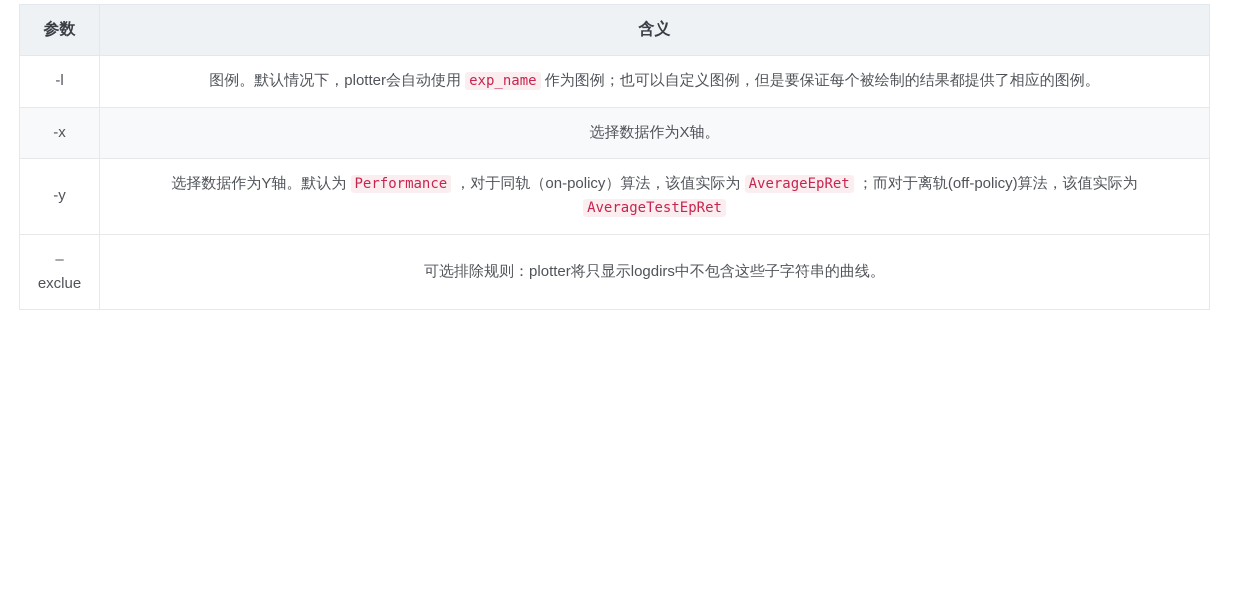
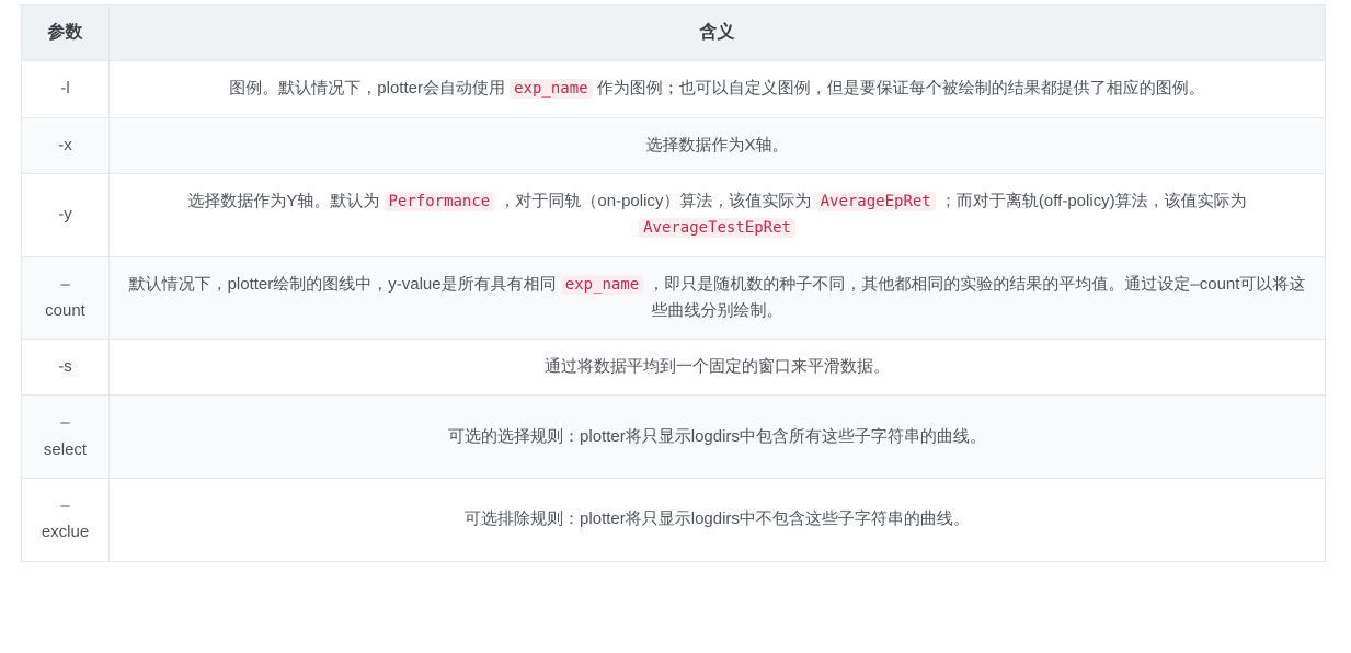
  参数	含义
  -l	图例。默认情况下，plotter会自动使用 exp_name 作为图例；也可以自定义图例，但是要保证每个被绘制的结果都提供了相应的图例。
  -x	选择数据作为X轴。
  -y	选择数据作为Y轴。默认为 Performance ，对于同轨（on-policy）算法，该值实际为 AverageEpRet ；而对于离轨(off-policy)算法，该值实际为 AverageTestEpRet
+ –count	默认情况下，plotter绘制的图线中，y-value是所有具有相同 exp_name ，即只是随机数的种子不同，其他都相同的实验的结果的平均值。通过设定–count可以将这些曲线分别绘制。
+ -s	通过将数据平均到一个固定的窗口来平滑数据。
+ –select	可选的选择规则：plotter将只显示logdirs中包含所有这些子字符串的曲线。
  –exclue	可选排除规则：plotter将只显示logdirs中不包含这些子字符串的曲线。
